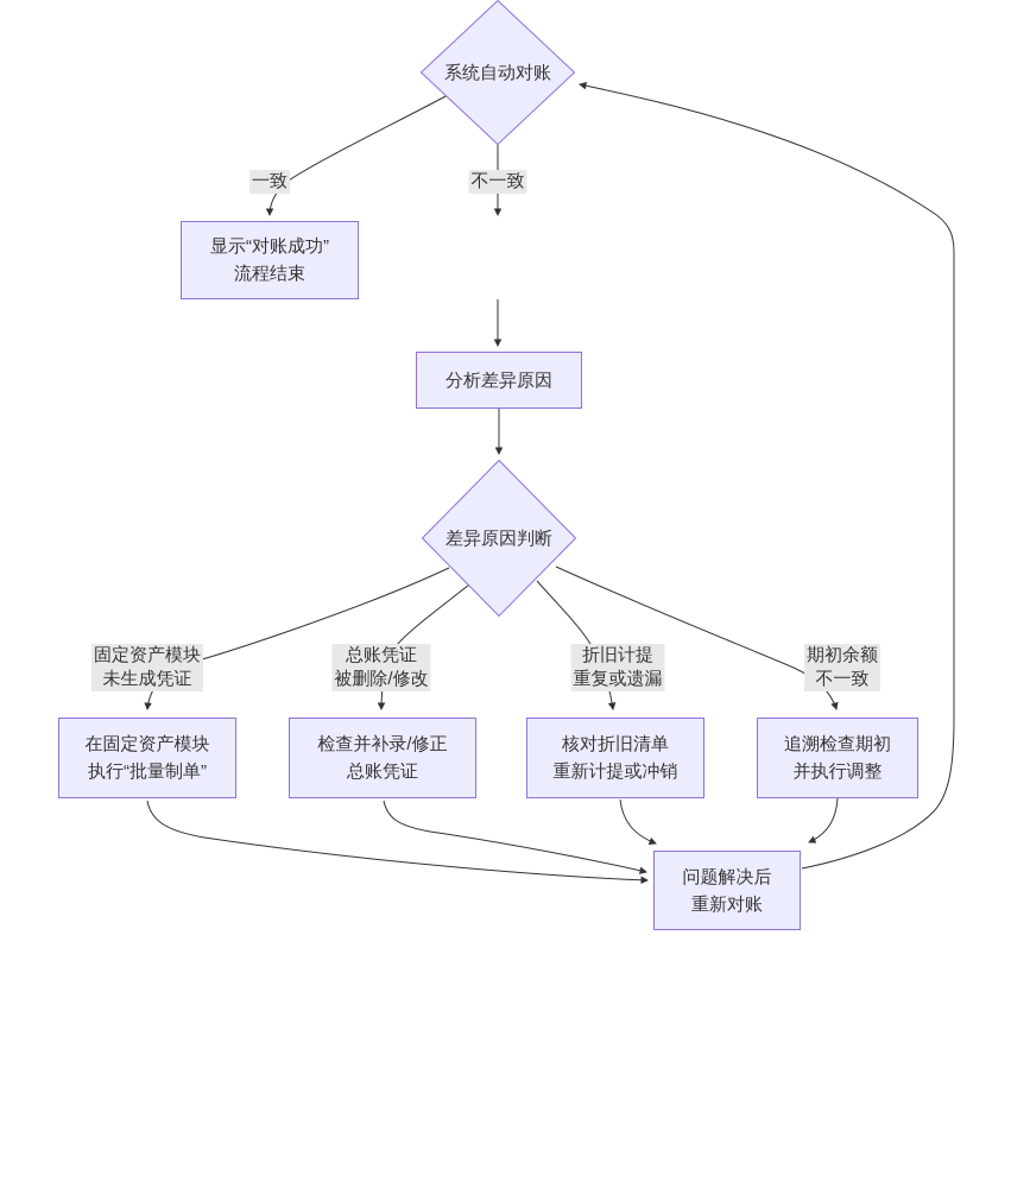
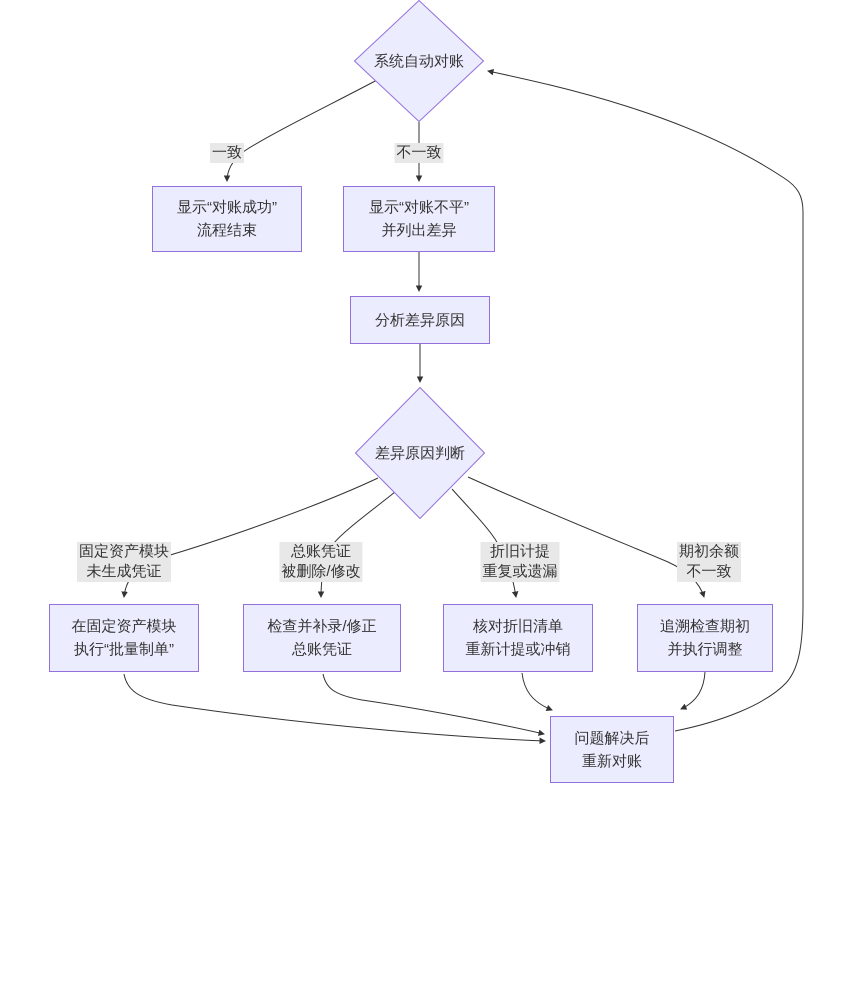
  系统自动对账
  差异原因判断
  显示“对账成功”
  流程结束
+ 显示“对账不平”
+ 并列出差异
  分析差异原因
  在固定资产模块
  执行“批量制单”
  检查并补录/修正
  总账凭证
  核对折旧清单
  重新计提或冲销
  追溯检查期初
  并执行调整
  问题解决后
  重新对账
  一致
  不一致
  固定资产模块
  未生成凭证
  总账凭证
  被删除/修改
  折旧计提
  重复或遗漏
  期初余额
  不一致
